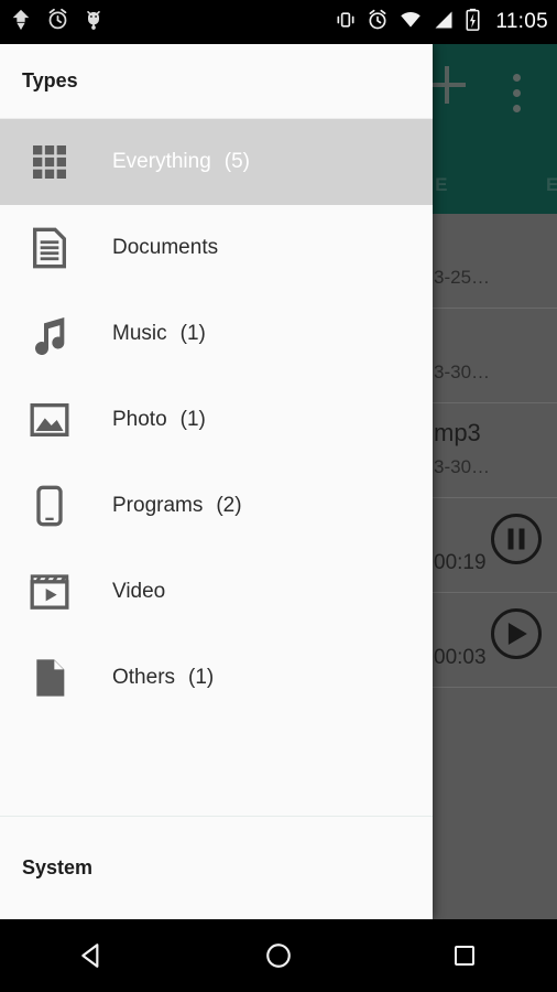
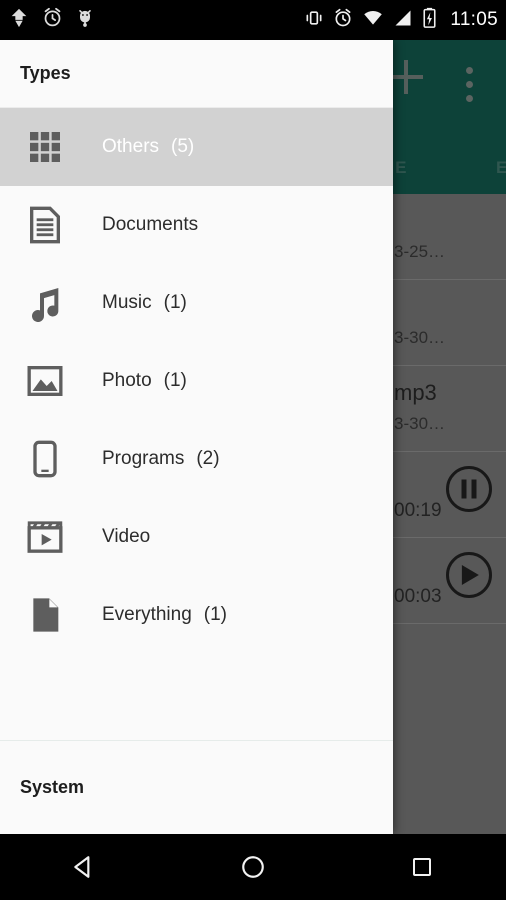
  11:05
  E
  3-25…
  3-30…
  mp3
  3-30…
  00:19
  00:03
  Types
- Everything
+ Others
  (5)
  Documents
  Music
  (1)
  Photo
  (1)
  Programs
  (2)
  Video
- Others
+ Everything
  (1)
  System
